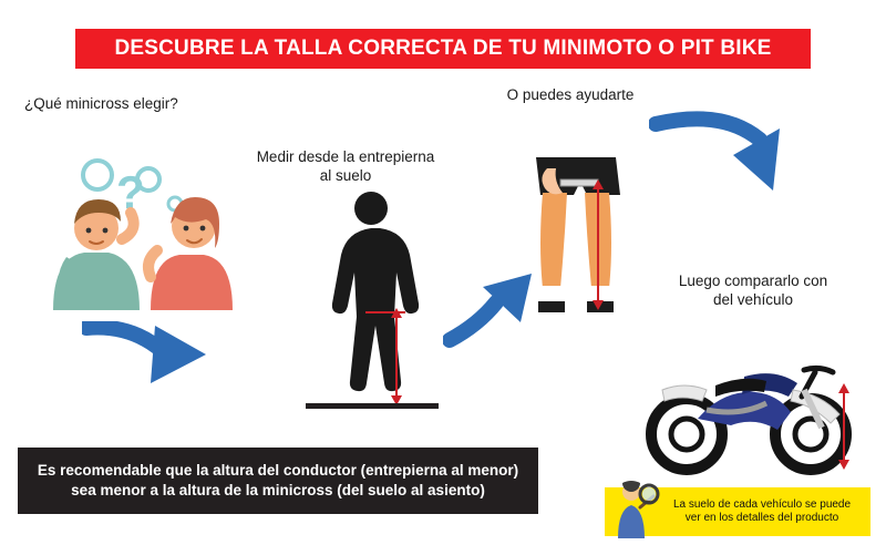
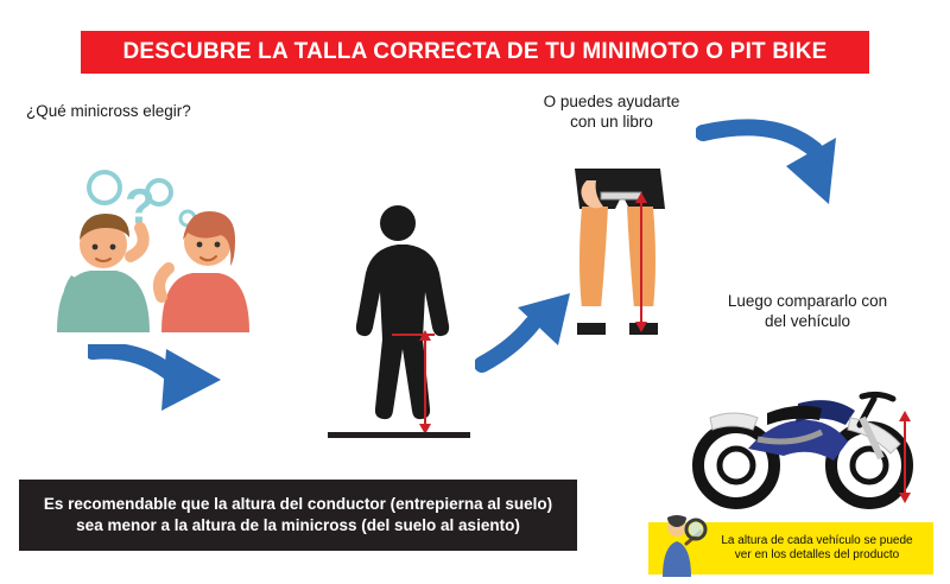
  DESCUBRE LA TALLA CORRECTA DE TU MINIMOTO O PIT BIKE
  ¿Qué minicross elegir?
  ?
- Medir desde la entrepierna
- al suelo
  O puedes ayudarte
+ con un libro
  Luego compararlo con
  del vehículo
- Es recomendable que la altura del conductor (entrepierna al menor)
+ Es recomendable que la altura del conductor (entrepierna al suelo)
  sea menor a la altura de la minicross (del suelo al asiento)
- La suelo de cada vehículo se puede
+ La altura de cada vehículo se puede
  ver en los detalles del producto
